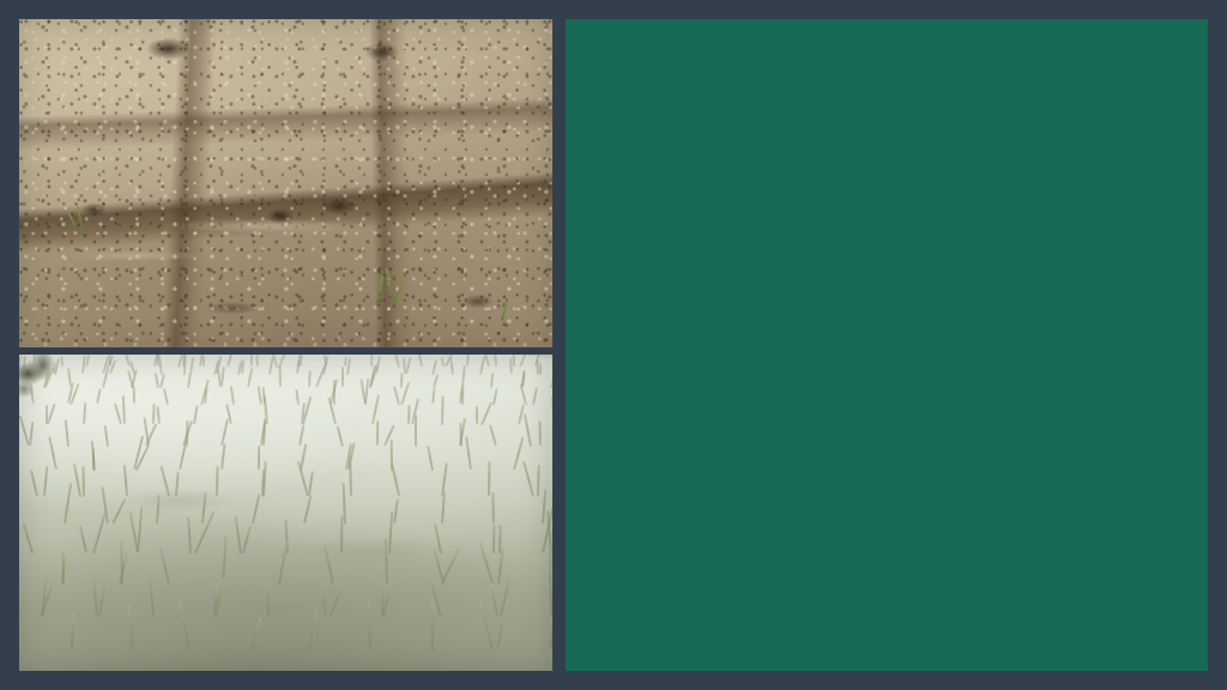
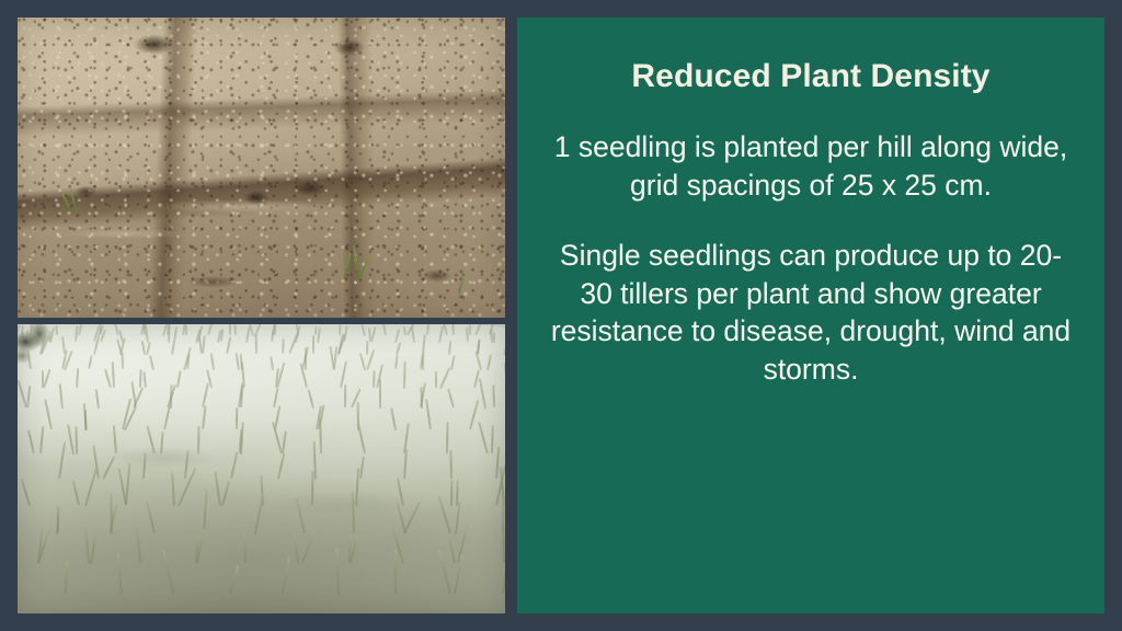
+ Reduced Plant Density
+ 1 seedling is planted per hill along wide, grid spacings of 25 x 25 cm.
+ Single seedlings can produce up to 20-30 tillers per plant and show greater resistance to disease, drought, wind and storms.
